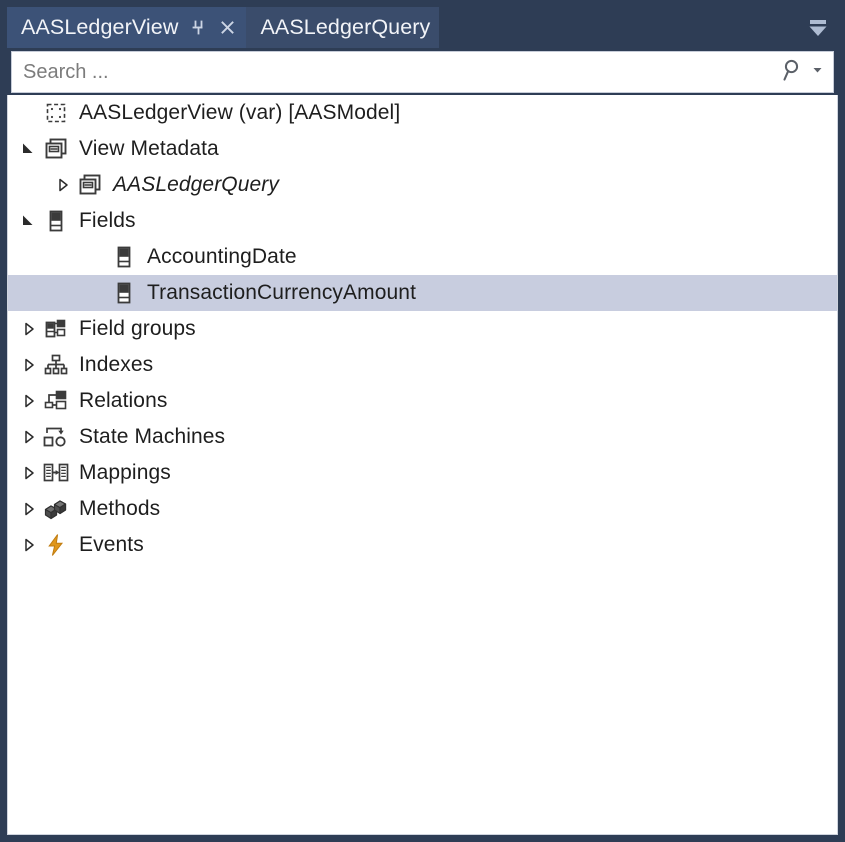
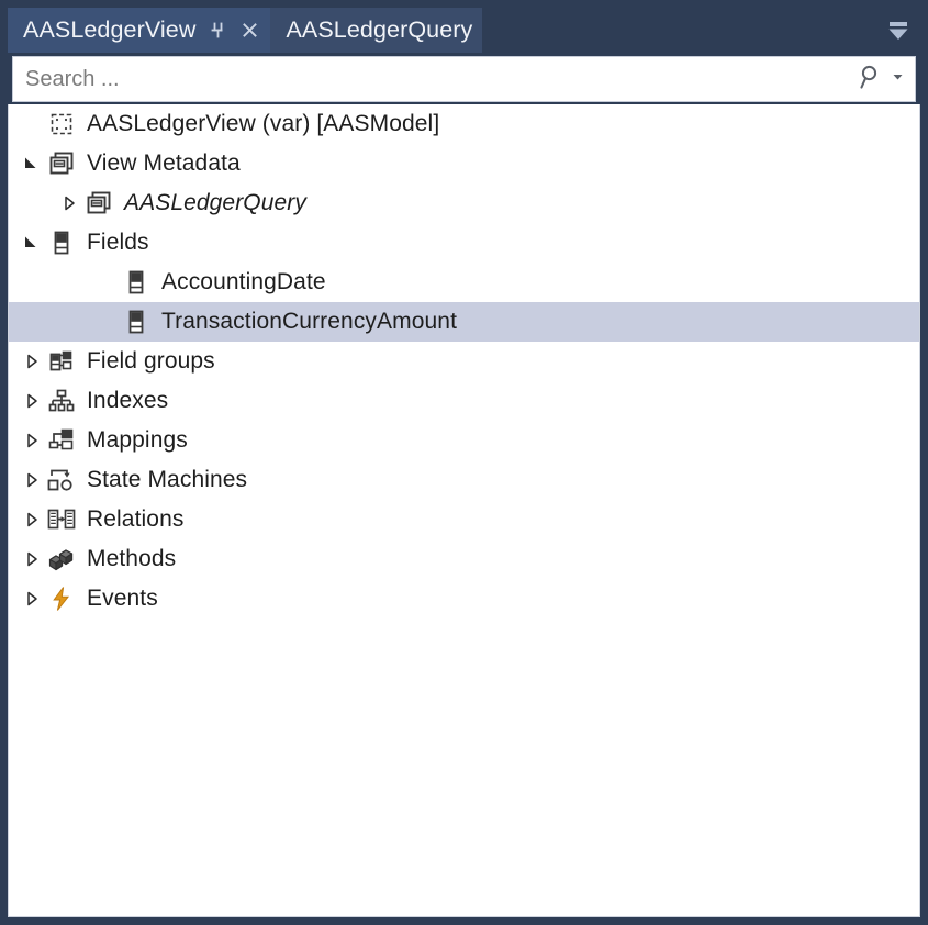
  AASLedgerView
  AASLedgerQuery
  Search ...
  AASLedgerView (var) [AASModel]
  View Metadata
  AASLedgerQuery
  Fields
  AccountingDate
  TransactionCurrencyAmount
  Field groups
  Indexes
- Relations
+ Mappings
  State Machines
- Mappings
+ Relations
  Methods
  Events
